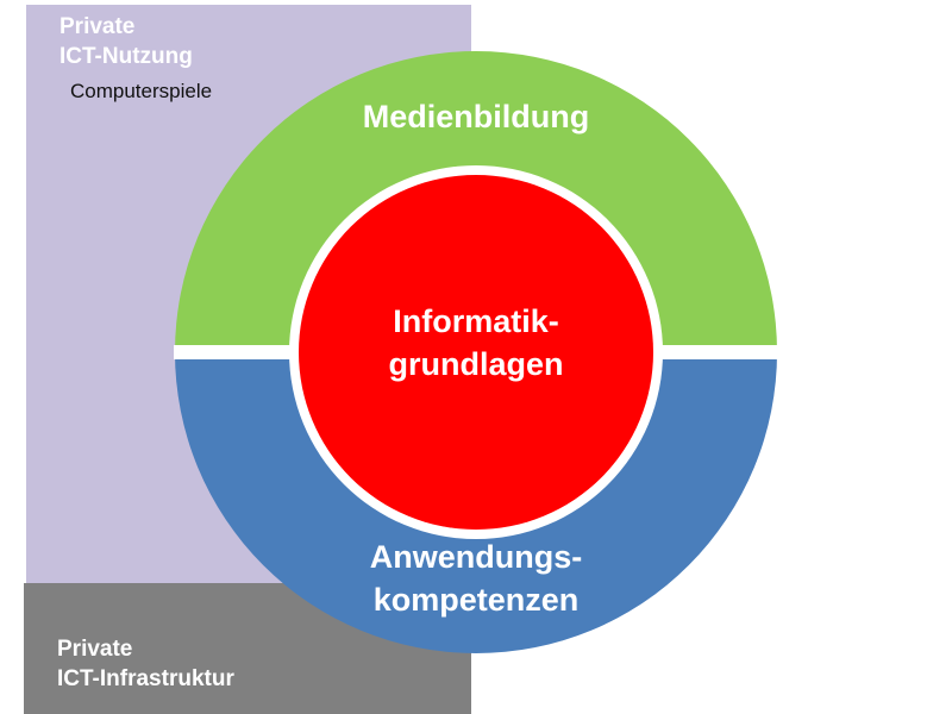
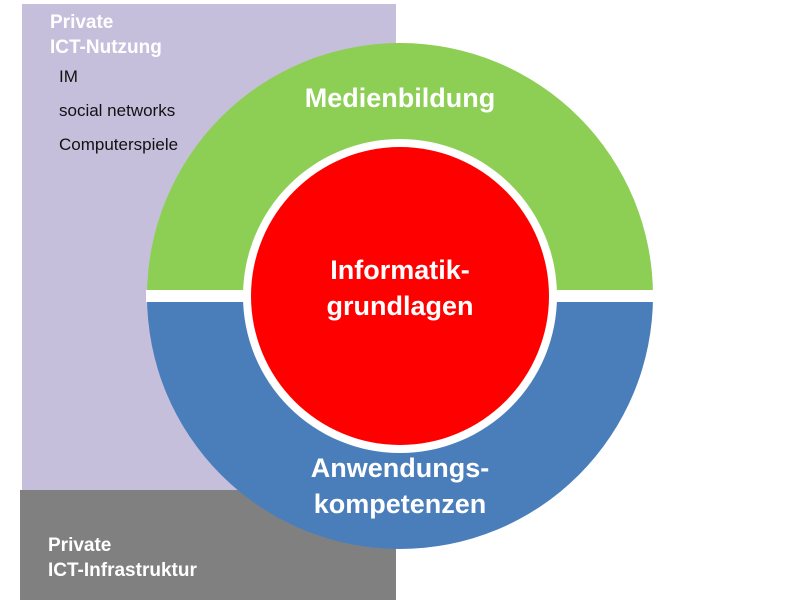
  Private
  ICT-Nutzung
+ IM
+ social networks
  Computerspiele
  Medienbildung
  Informatik-
  grundlagen
  Anwendungs-
  kompetenzen
  Private
  ICT-Infrastruktur
